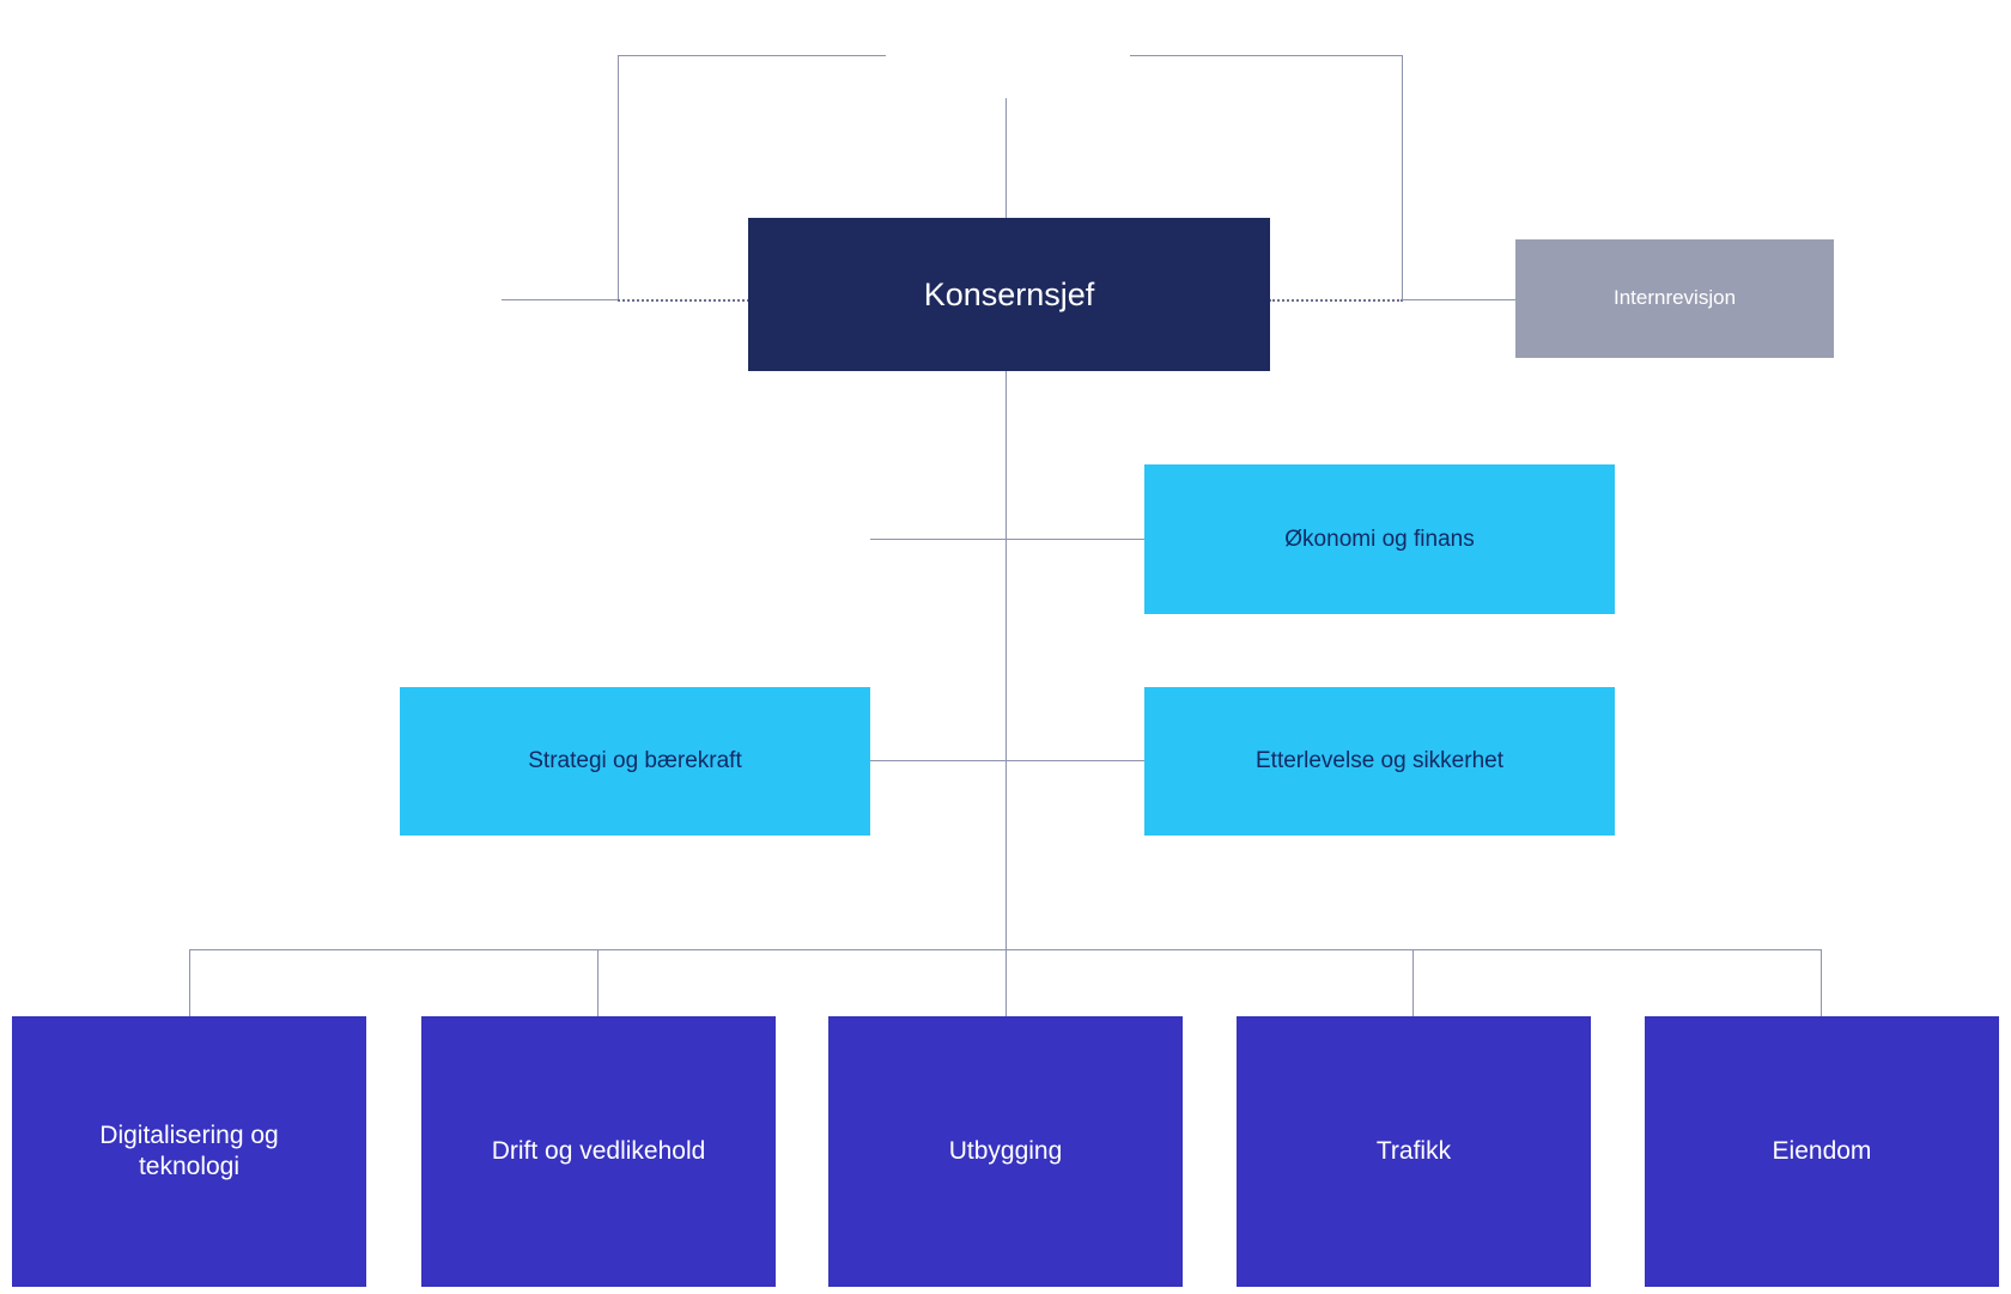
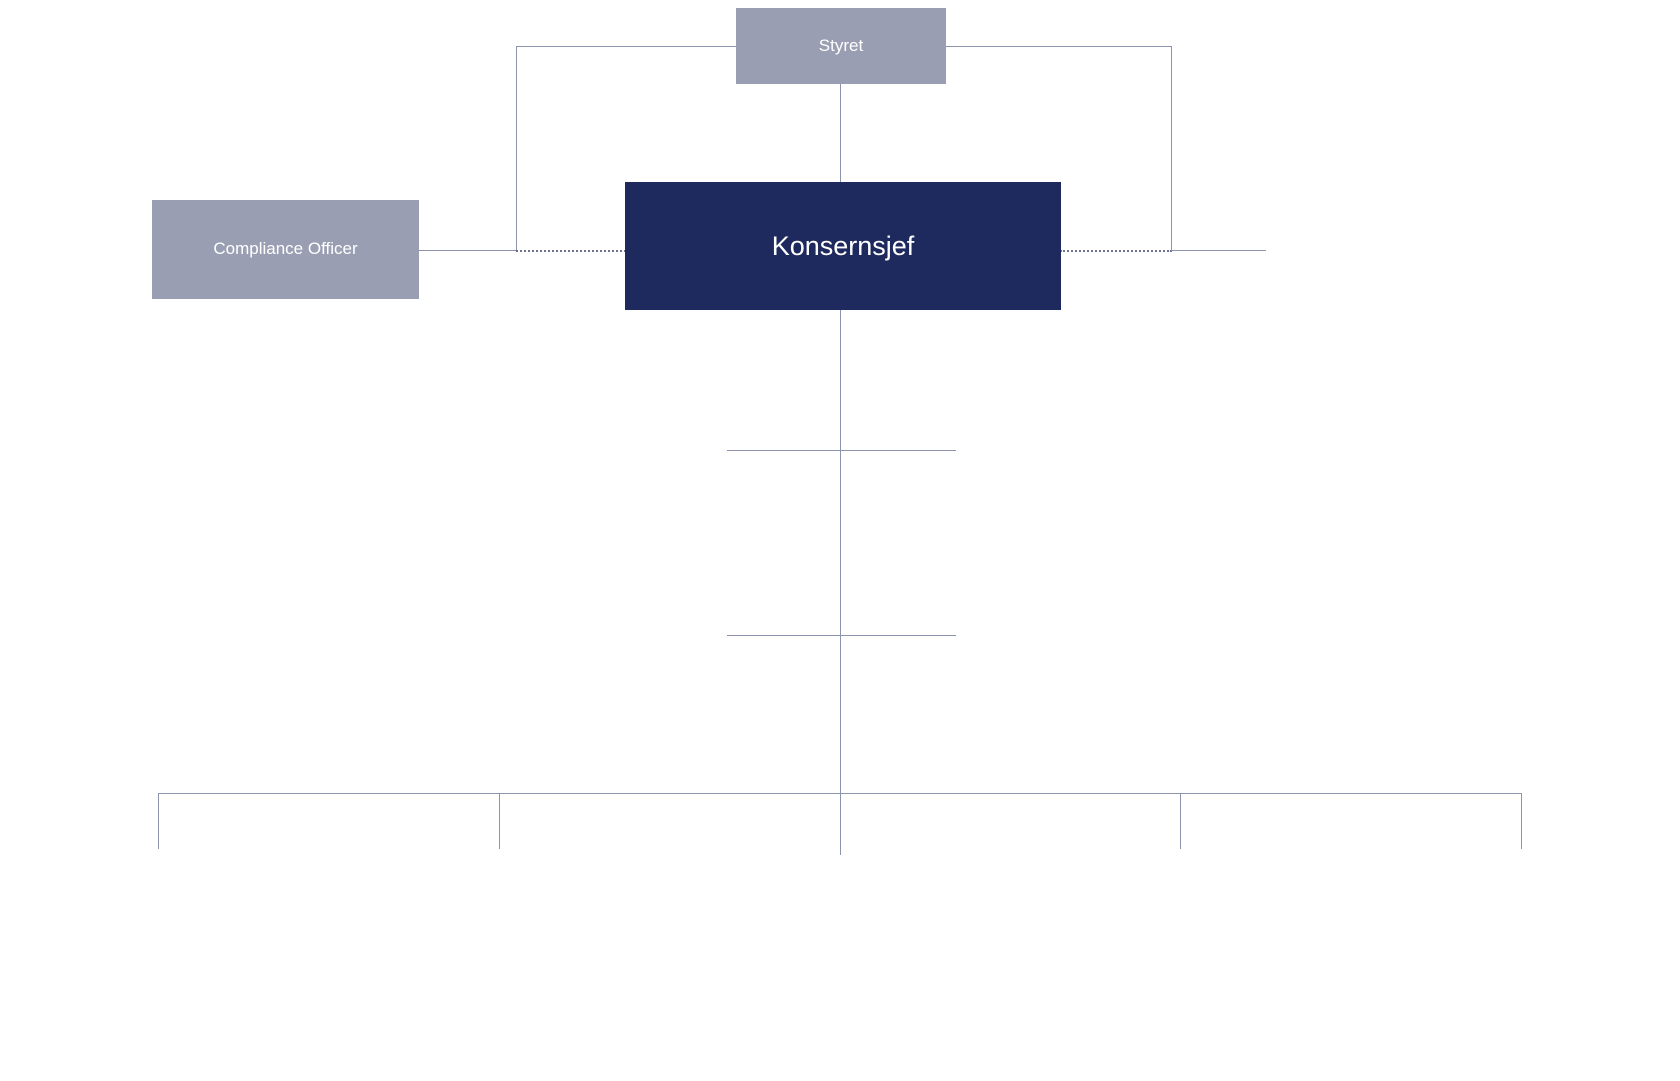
+ Styret
+ Compliance Officer
  Konsernsjef
- Internrevisjon
- Økonomi og finans
- Strategi og bærekraft
- Etterlevelse og sikkerhet
- Digitalisering og
- teknologi
- Drift og vedlikehold
- Utbygging
- Trafikk
- Eiendom
